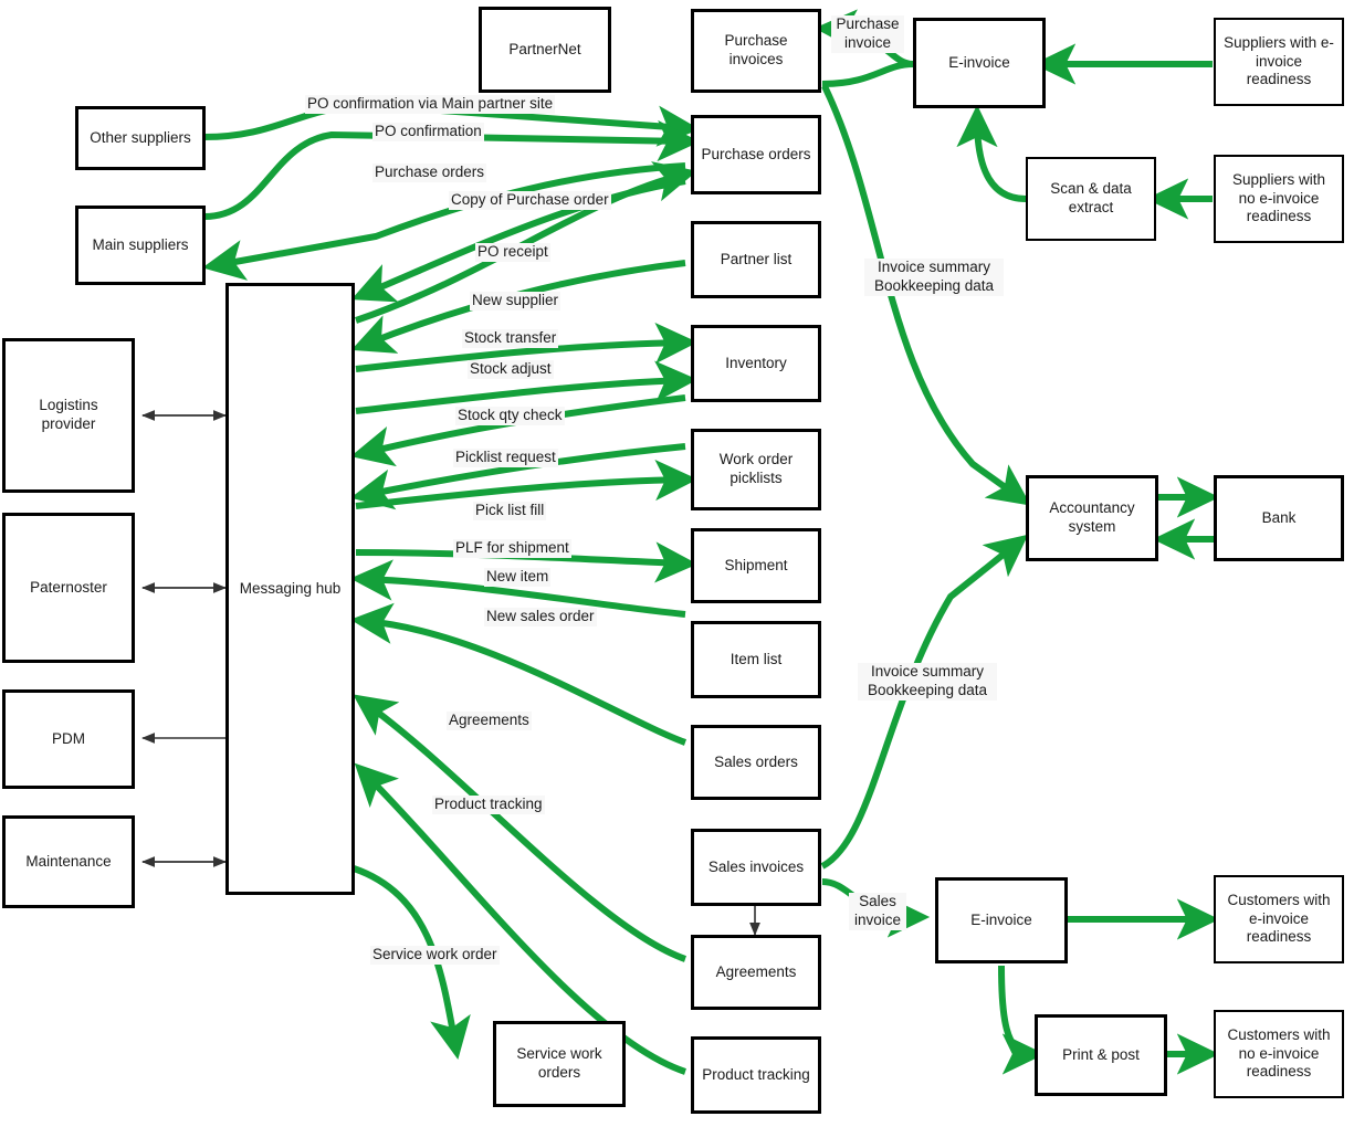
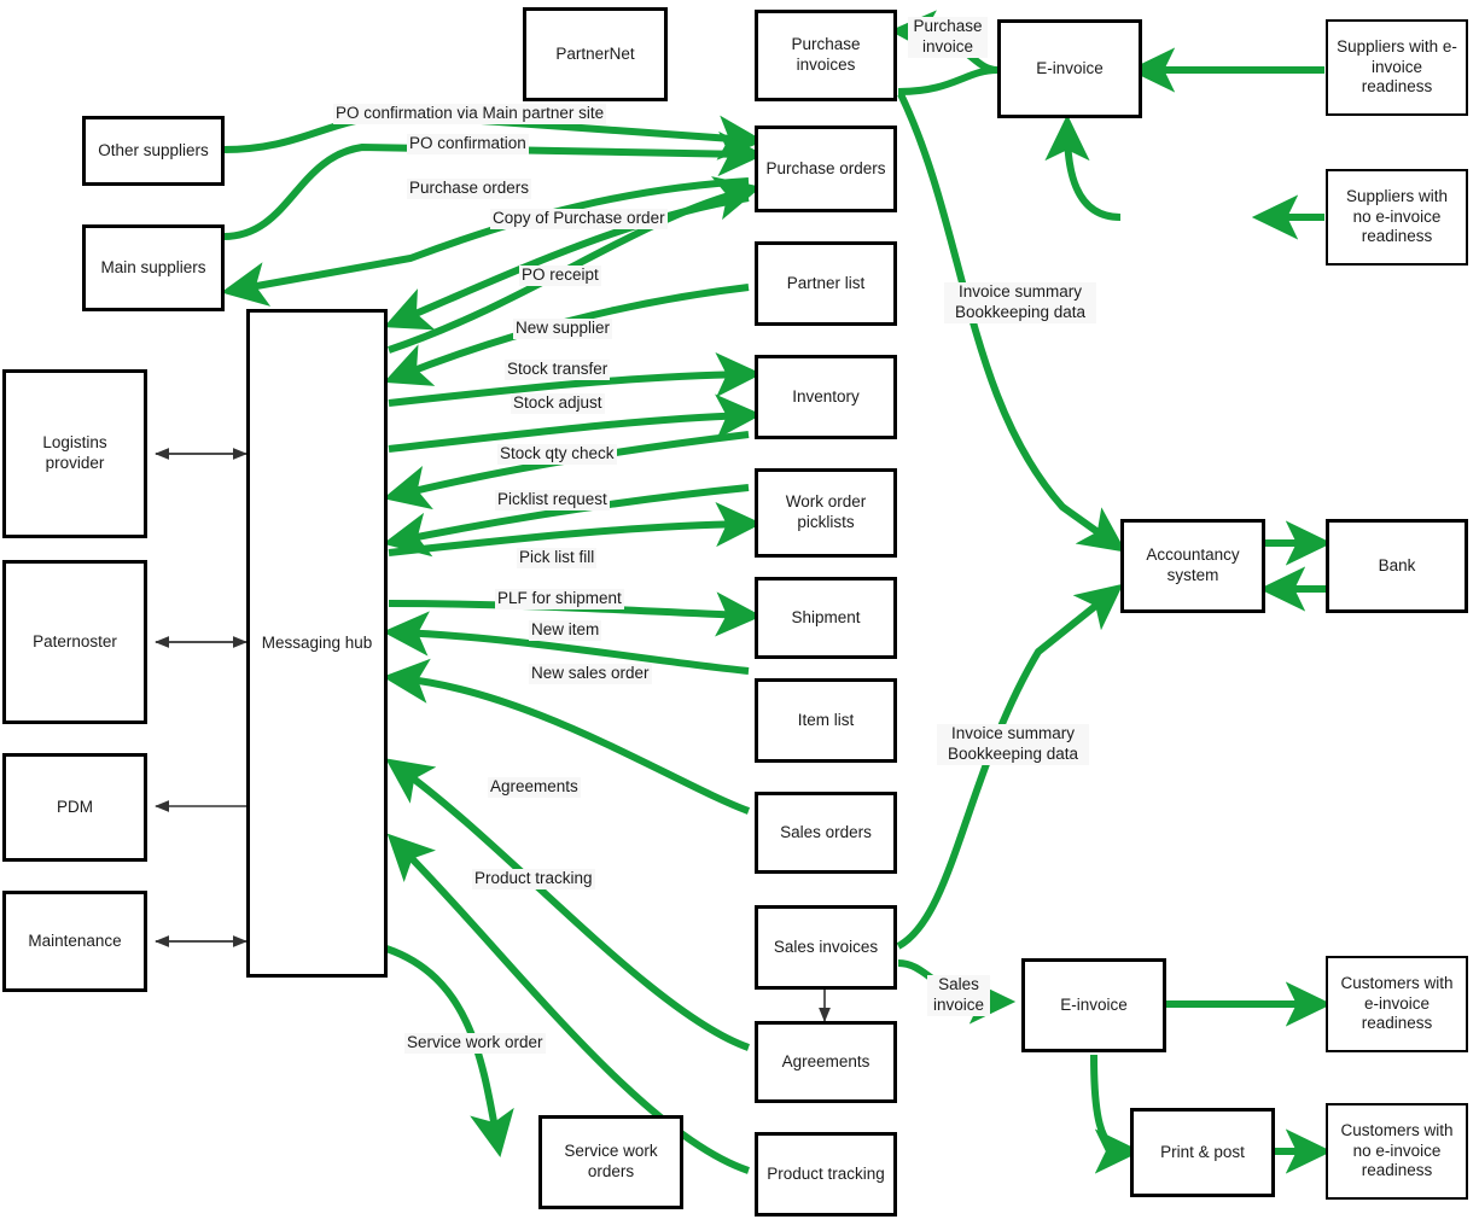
  Other suppliers
  Main suppliers
  Logistins
  provider
  Paternoster
  PDM
  Maintenance
  Messaging hub
  PartnerNet
  Purchase
  invoices
  Purchase orders
  Partner list
  Inventory
  Work order
  picklists
  Shipment
  Item list
  Sales orders
  Sales invoices
  Agreements
  Product tracking
  Service work
  orders
  E-invoice
- Scan & data
- extract
  Suppliers with e-
  invoice
  readiness
  Suppliers with
  no e-invoice
  readiness
  Accountancy
  system
  Bank
  E-invoice
  Print & post
  Customers with
  e-invoice
  readiness
  Customers with
  no e-invoice
  readiness
  PO confirmation via Main partner site
  PO confirmation
  Purchase orders
  Copy of Purchase order
  PO receipt
  New supplier
  Stock transfer
  Stock adjust
  Stock qty check
  Picklist request
  Pick list fill
  PLF for shipment
  New item
  New sales order
  Agreements
  Product tracking
  Service work order
  Purchase
  invoice
  Sales
  invoice
  Invoice summary
  Bookkeeping data
  Invoice summary
  Bookkeeping data
